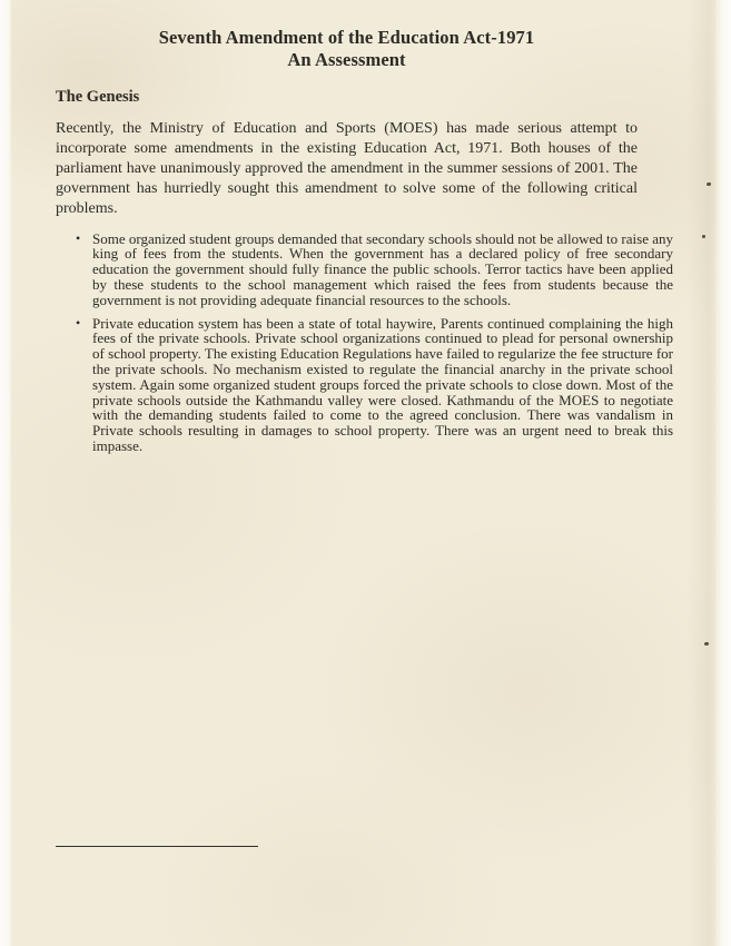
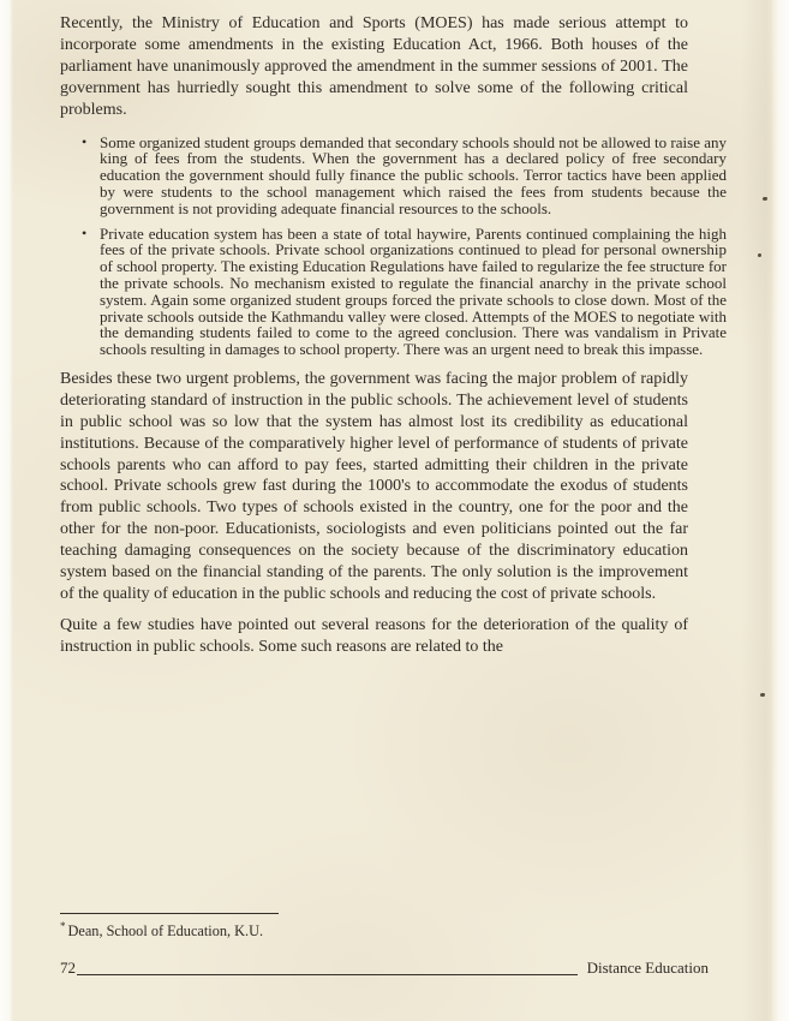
- Seventh Amendment of the Education Act-1971
- An Assessment
- The Genesis
- Recently, the Ministry of Education and Sports (MOES) has made serious attempt to incorporate some amendments in the existing Education Act, 1971. Both houses of the parliament have unanimously approved the amendment in the summer sessions of 2001. The government has hurriedly sought this amendment to solve some of the following critical problems.
+ Recently, the Ministry of Education and Sports (MOES) has made serious attempt to incorporate some amendments in the existing Education Act, 1966. Both houses of the parliament have unanimously approved the amendment in the summer sessions of 2001. The government has hurriedly sought this amendment to solve some of the following critical problems.
  •
- Some organized student groups demanded that secondary schools should not be allowed to raise any king of fees from the students. When the government has a declared policy of free secondary education the government should fully finance the public schools. Terror tactics have been applied by these students to the school management which raised the fees from students because the government is not providing adequate financial resources to the schools.
+ Some organized student groups demanded that secondary schools should not be allowed to raise any king of fees from the students. When the government has a declared policy of free secondary education the government should fully finance the public schools. Terror tactics have been applied by were students to the school management which raised the fees from students because the government is not providing adequate financial resources to the schools.
  •
- Private education system has been a state of total haywire, Parents continued complaining the high fees of the private schools. Private school organizations continued to plead for personal ownership of school property. The existing Education Regulations have failed to regularize the fee structure for the private schools. No mechanism existed to regulate the financial anarchy in the private school system. Again some organized student groups forced the private schools to close down. Most of the private schools outside the Kathmandu valley were closed. Kathmandu of the MOES to negotiate with the demanding students failed to come to the agreed conclusion. There was vandalism in Private schools resulting in damages to school property. There was an urgent need to break this impasse.
+ Private education system has been a state of total haywire, Parents continued complaining the high fees of the private schools. Private school organizations continued to plead for personal ownership of school property. The existing Education Regulations have failed to regularize the fee structure for the private schools. No mechanism existed to regulate the financial anarchy in the private school system. Again some organized student groups forced the private schools to close down. Most of the private schools outside the Kathmandu valley were closed. Attempts of the MOES to negotiate with the demanding students failed to come to the agreed conclusion. There was vandalism in Private schools resulting in damages to school property. There was an urgent need to break this impasse.
+ Besides these two urgent problems, the government was facing the major problem of rapidly deteriorating standard of instruction in the public schools. The achievement level of students in public school was so low that the system has almost lost its credibility as educational institutions. Because of the comparatively higher level of performance of students of private schools parents who can afford to pay fees, started admitting their children in the private school. Private schools grew fast during the 1000's to accommodate the exodus of students from public schools. Two types of schools existed in the country, one for the poor and the other for the non-poor. Educationists, sociologists and even politicians pointed out the far teaching damaging consequences on the society because of the discriminatory education system based on the financial standing of the parents. The only solution is the improvement of the quality of education in the public schools and reducing the cost of private schools.
+ Quite a few studies have pointed out several reasons for the deterioration of the quality of instruction in public schools. Some such reasons are related to the
+ * Dean, School of Education, K.U.
+ 72
+ Distance Education
